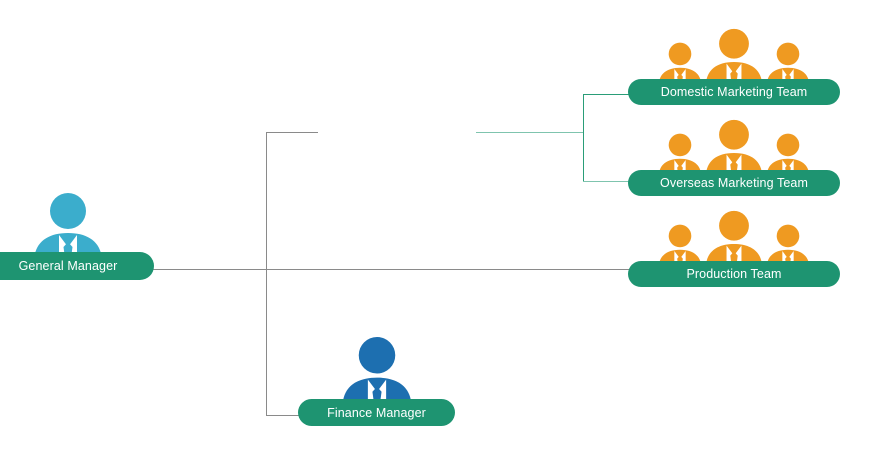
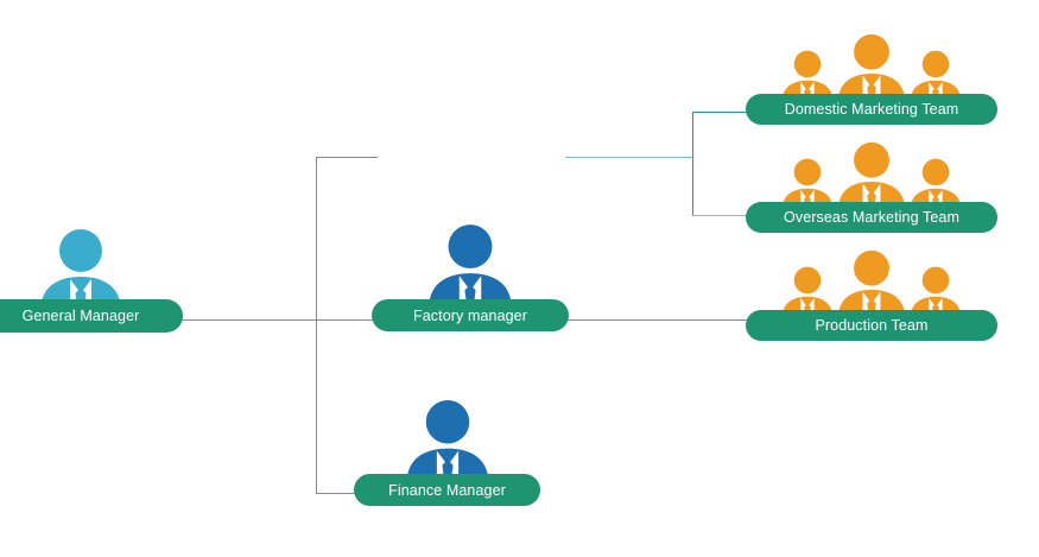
  General Manager
+ Factory manager
  Finance Manager
  Domestic Marketing Team
  Overseas Marketing Team
  Production Team
